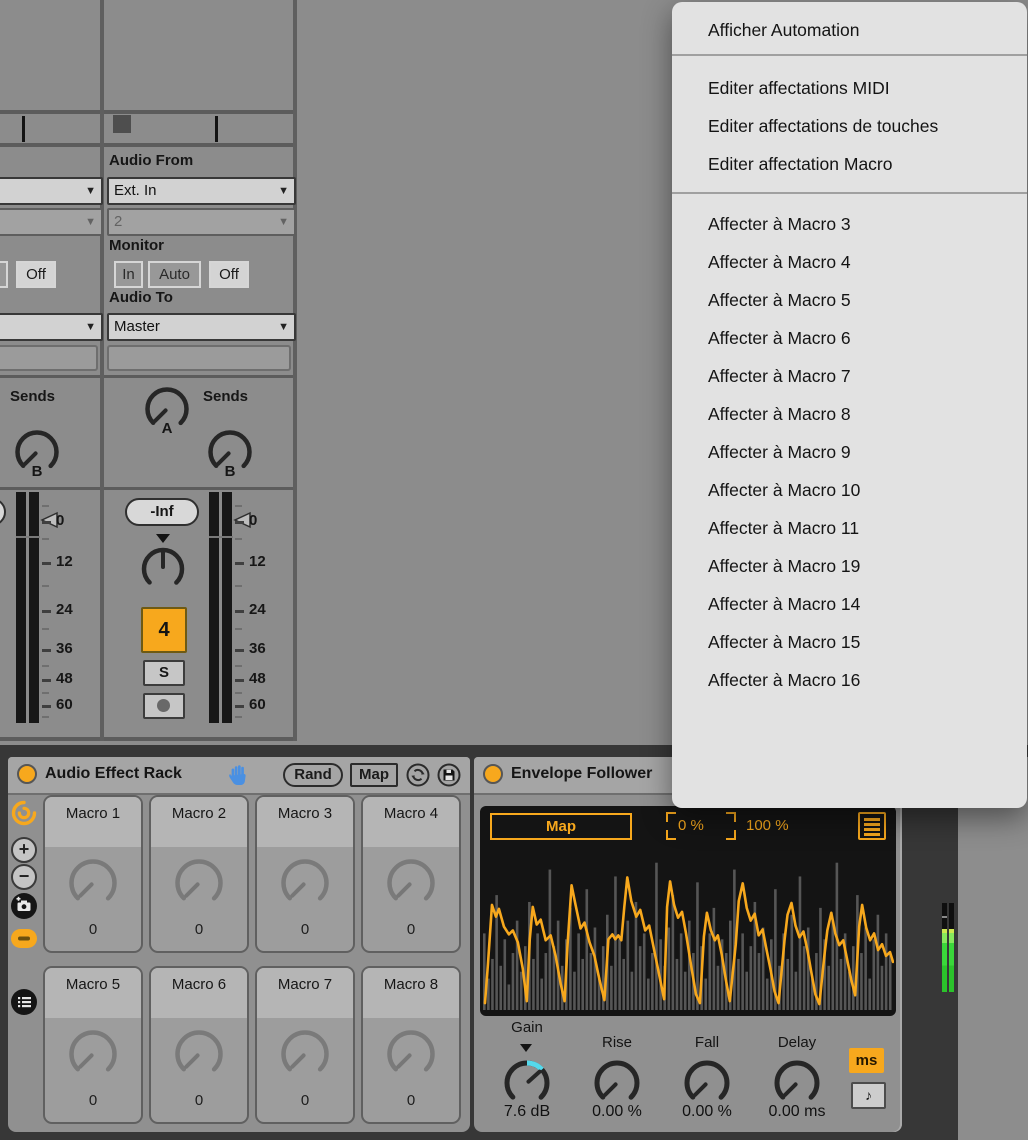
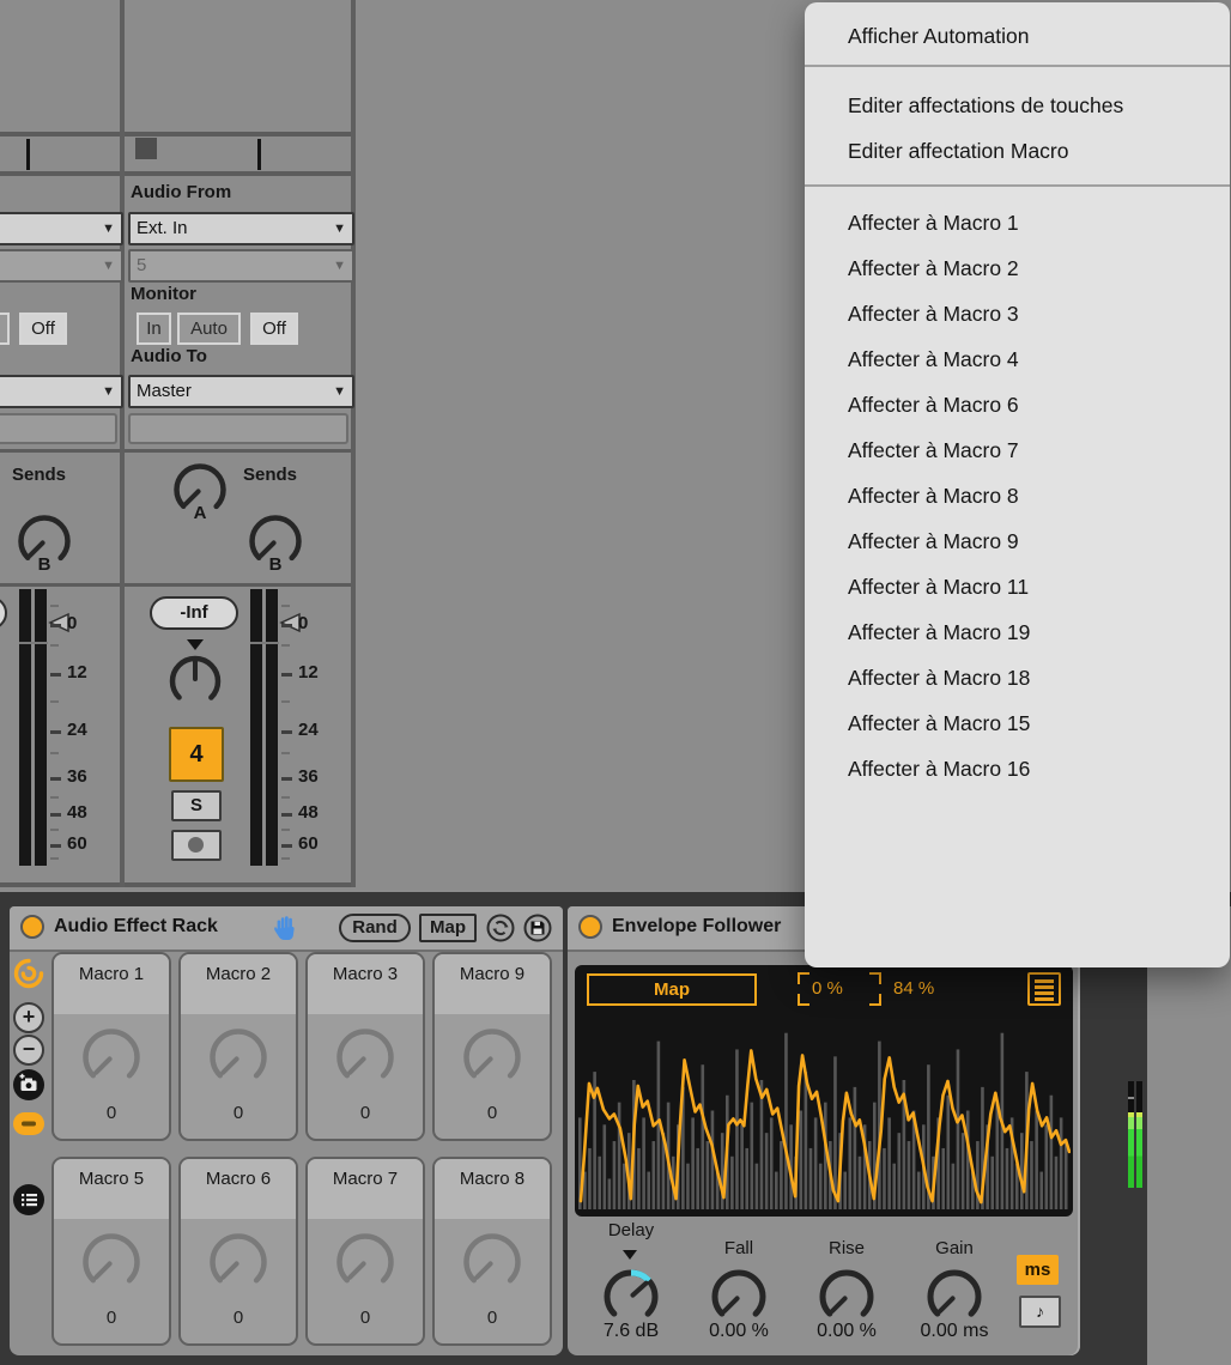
  ▼
  ▼
  Off
  ▼
  Sends
  B
  0
  12
  24
  36
  48
  60
  Audio From
  Ext. In
  ▼
- 2
+ 5
  ▼
  Monitor
  In
  Auto
  Off
  Audio To
  Master
  ▼
  Sends
  A
  B
  -Inf
  4
  S
  0
  12
  24
  36
  48
  60
  Audio Effect Rack
  Rand
  Map
  +
  −
  Macro 1
  0
  Macro 2
  0
  Macro 3
  0
- Macro 4
+ Macro 9
  0
  Macro 5
  0
  Macro 6
  0
  Macro 7
  0
  Macro 8
  0
  Envelope Follower
  Map
  0 %
- 100 %
+ 84 %
- Gain
+ Delay
  7.6 dB
- Rise
+ Fall
  0.00 %
- Fall
+ Rise
  0.00 %
- Delay
+ Gain
  0.00 ms
  ms
  ♪
  Afficher Automation
- Editer affectations MIDI
  Editer affectations de touches
  Editer affectation Macro
+ Affecter à Macro 1
+ Affecter à Macro 2
  Affecter à Macro 3
  Affecter à Macro 4
- Affecter à Macro 5
  Affecter à Macro 6
  Affecter à Macro 7
  Affecter à Macro 8
  Affecter à Macro 9
- Affecter à Macro 10
  Affecter à Macro 11
  Affecter à Macro 19
- Affecter à Macro 14
+ Affecter à Macro 18
  Affecter à Macro 15
  Affecter à Macro 16
